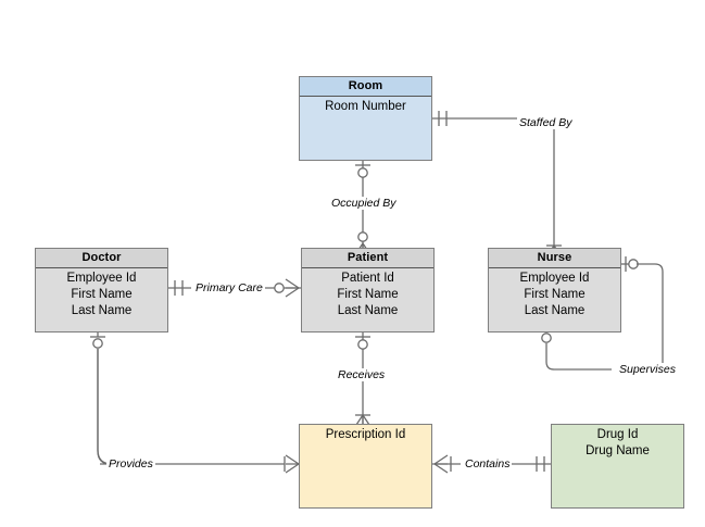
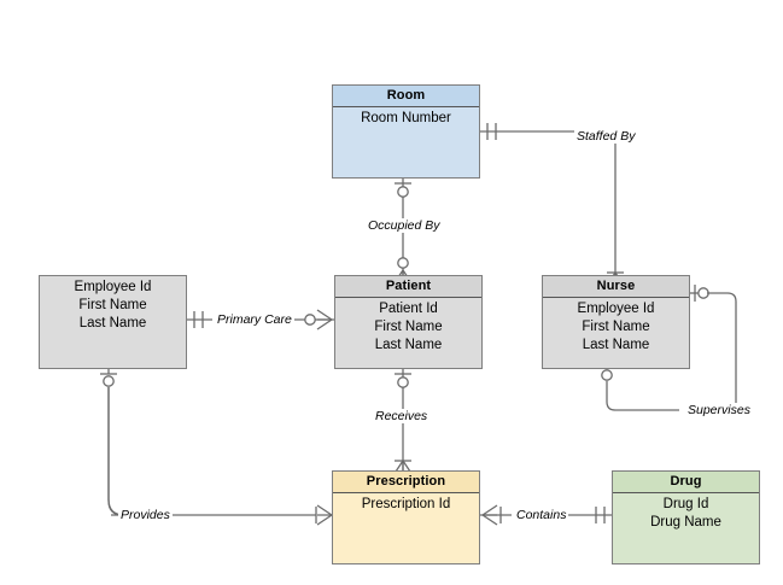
  Room
  Room Number
  Patient
  Patient Id
  First Name
  Last Name
- Doctor
  Employee Id
  First Name
  Last Name
  Nurse
  Employee Id
  First Name
  Last Name
+ Prescription
  Prescription Id
+ Drug
  Drug Id
  Drug Name
  Staffed By
  Occupied By
  Primary Care
  Supervises
  Receives
  Provides
  Contains
